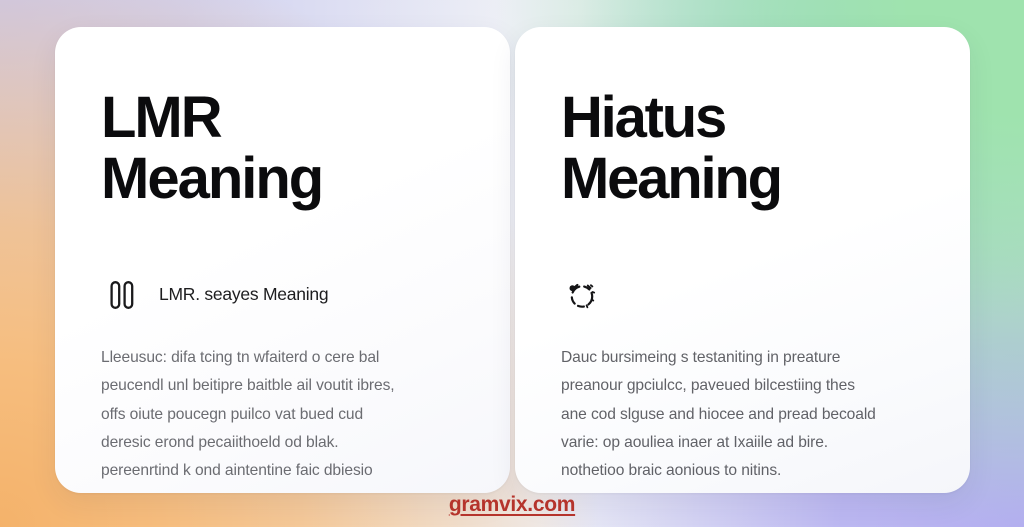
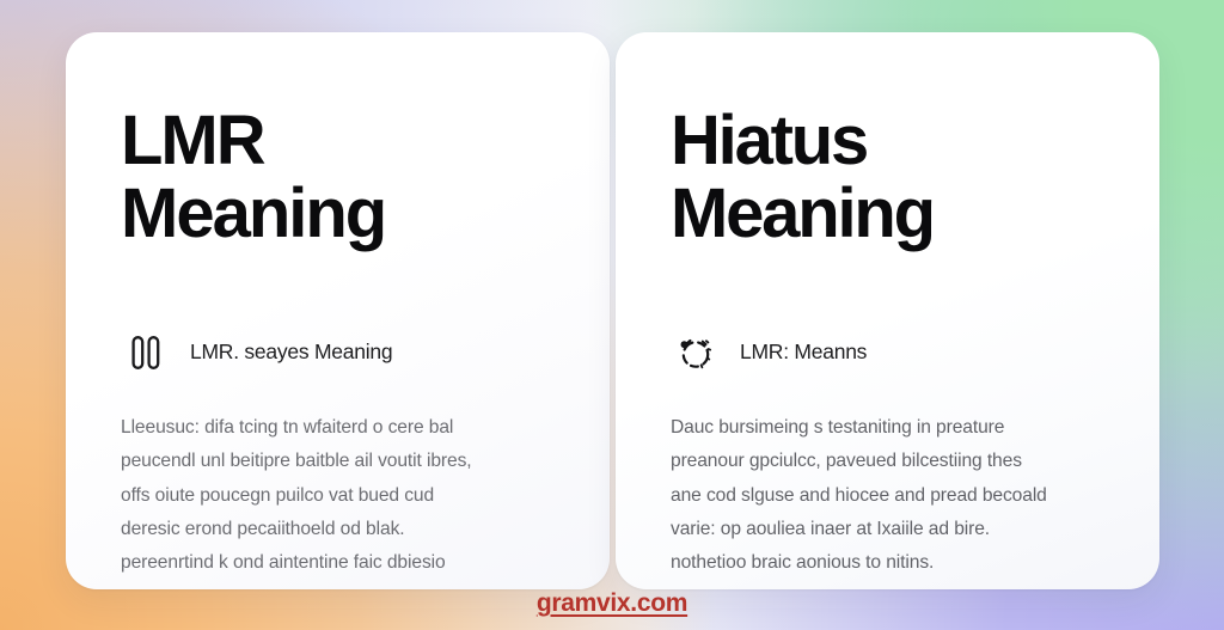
  LMR
  Meaning
  LMR. seayes Meaning
  Lleeusuc: difa tcing tn wfaiterd o cere bal
  peucendl unl beitipre baitble ail voutit ibres,
  offs oiute poucegn puilco vat bued cud
  deresic erond pecaiithoeld od blak.
  pereenrtind k ond aintentine faic dbiesio
  Hiatus
  Meaning
+ LMR: Meanns
  Dauc bursimeing s testaniting in preature
  preanour gpciulcc, paveued bilcestiing thes
  ane cod slguse and hiocee and pread becoald
  varie: op aouliea inaer at Ixaiile ad bire.
  nothetioo braic aonious to nitins.
  gramvix.com
